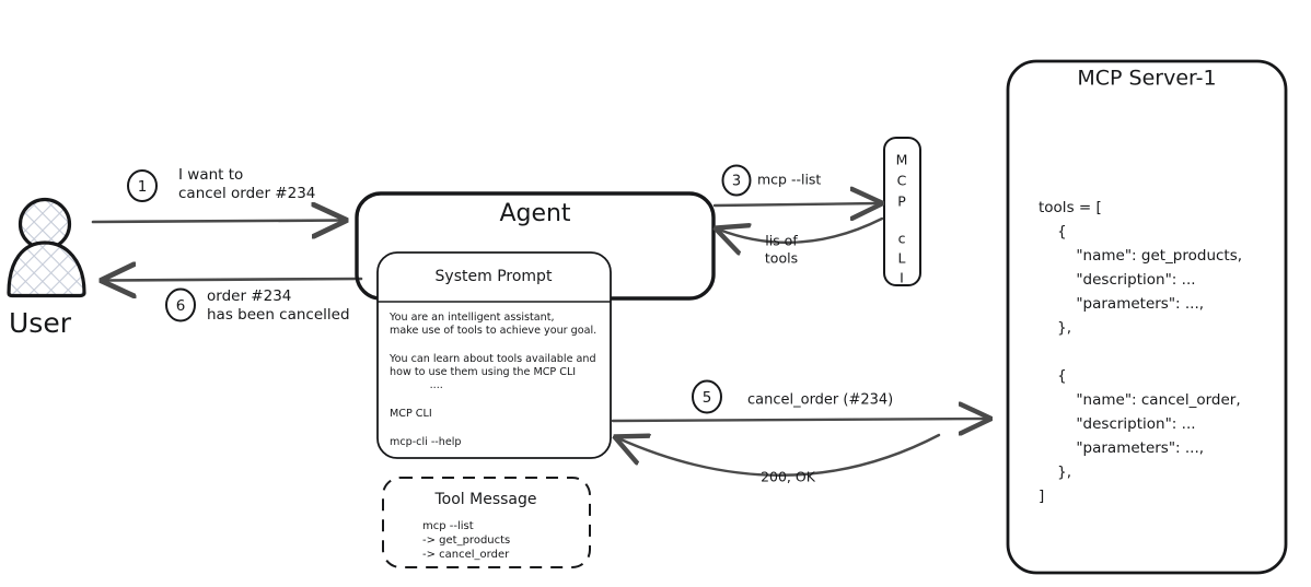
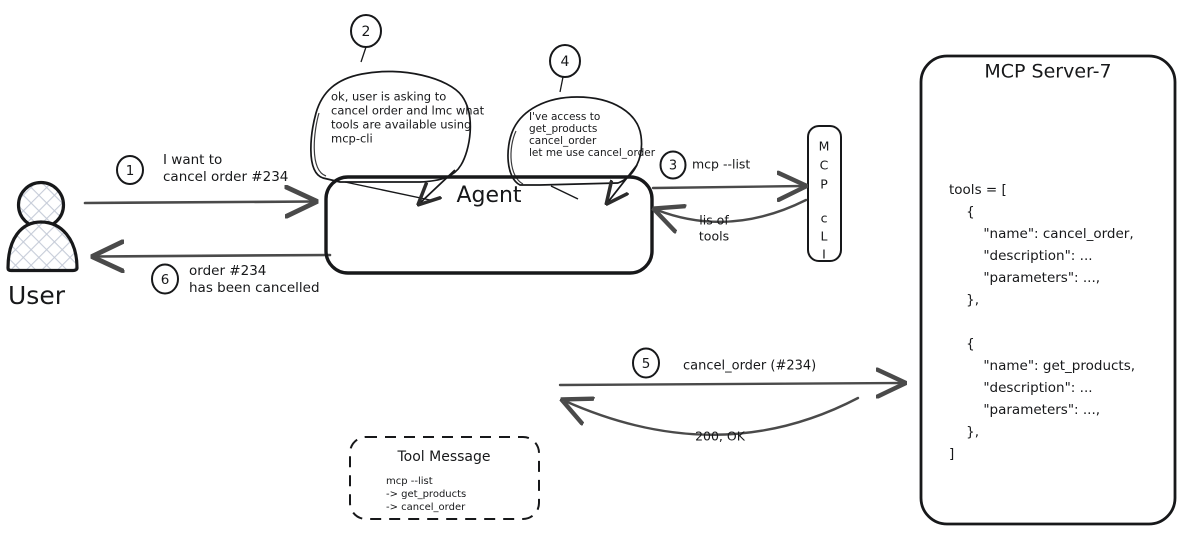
  User
  1
  I want to
  cancel order #234
  6
  order #234
  has been cancelled
+ 2
+ ok, user is asking to
+ cancel order and lmc what
+ tools are available using
+ mcp-cli
+ 4
+ I've access to
+ get_products
+ cancel_order
+ let me use cancel_order
  Agent
- System Prompt
- You are an intelligent assistant,
- make use of tools to achieve your goal.
- You can learn about tools available and
- how to use them using the MCP CLI
- ....
- MCP CLI
- mcp-cli --help
  Tool Message
  mcp --list
  -> get_products
  -> cancel_order
  M
  C
  P
  c
  L
  I
  3
  mcp --list
  lis of
  tools
  5
  cancel_order (#234)
  200, OK
- MCP Server-1
+ MCP Server-7
  tools = [
  {
- "name": get_products,
+ "name": cancel_order,
  "description": ...
  "parameters": ...,
  },
  {
- "name": cancel_order,
+ "name": get_products,
  "description": ...
  "parameters": ...,
  },
  ]
